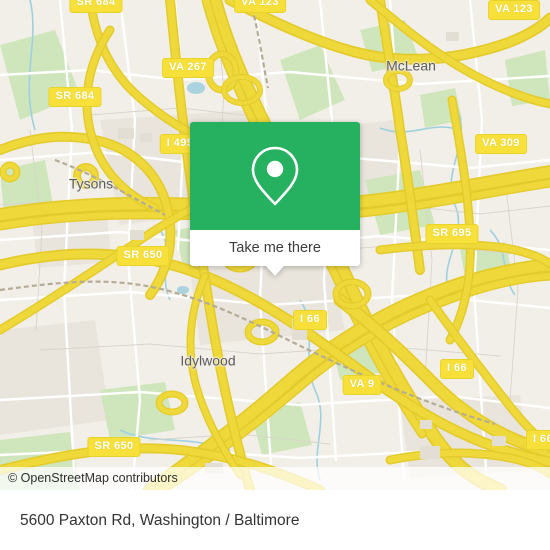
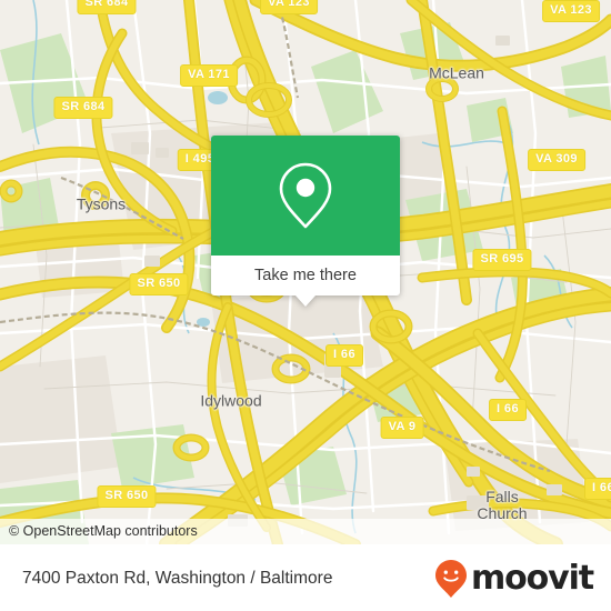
  McLean
  Tysons
  Idylwood
+ Falls
+ Church
  SR 684
  VA 123
  VA 123
- VA 267
+ VA 171
  SR 684
  I 49
  VA 309
  SR 695
  SR 650
  I 66
  VA 9
  I 66
  SR 650
  Take me there
  © OpenStreetMap contributors
- 5600 Paxton Rd, Washington / Baltimore
+ 7400 Paxton Rd, Washington / Baltimore
+ moovit
